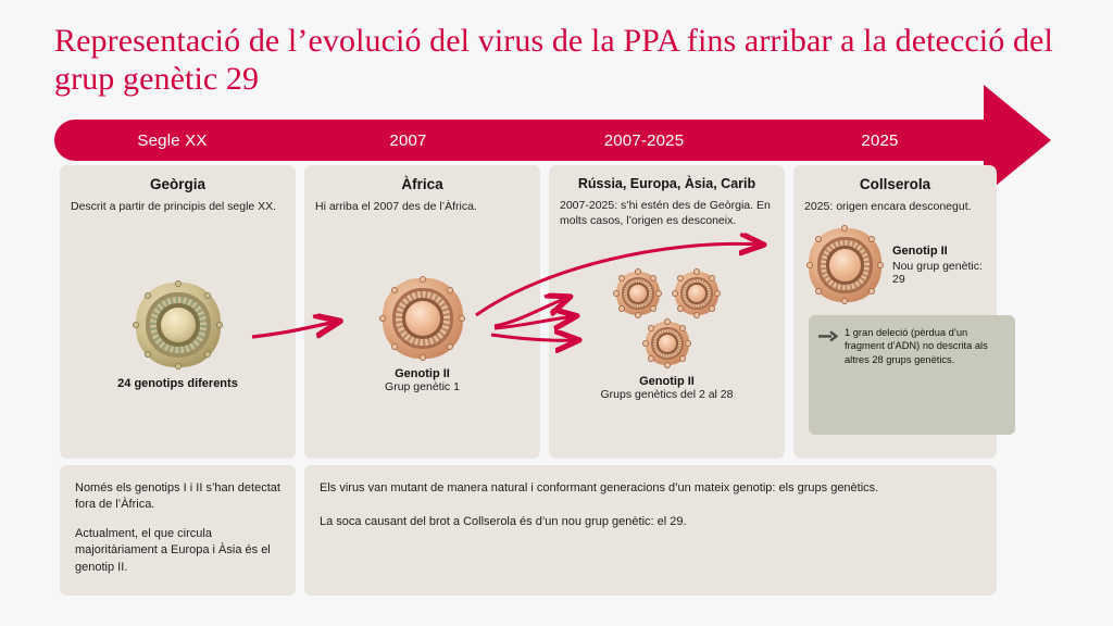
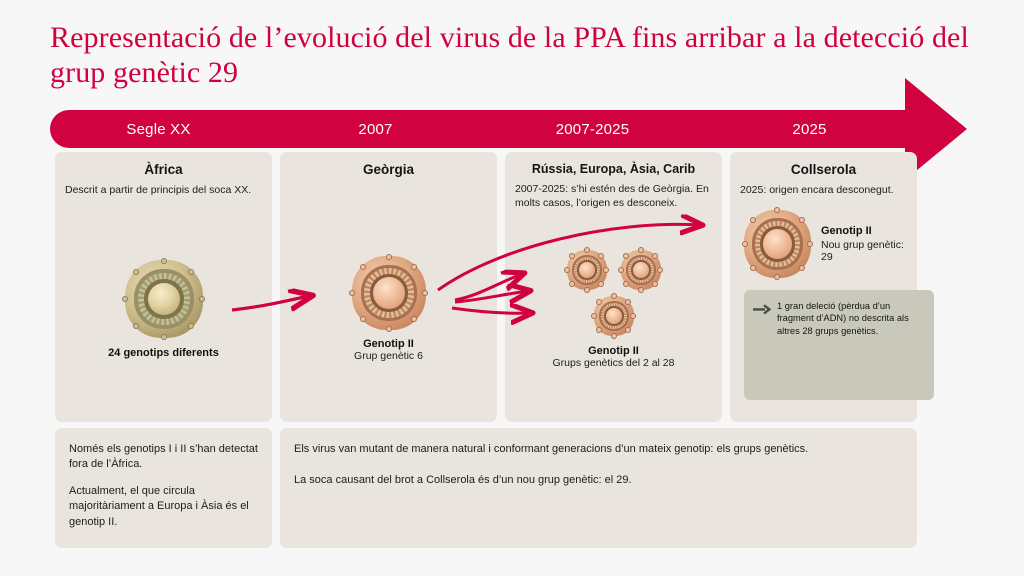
  Representació de l’evolució del virus de la PPA fins arribar a la detecció del grup genètic 29
  Segle XX
  2007
  2007-2025
  2025
- Geòrgia
+ Àfrica
- Descrit a partir de principis del segle XX.
+ Descrit a partir de principis del soca XX.
  24 genotips diferents
- Àfrica
+ Geòrgia
- Hi arriba el 2007 des de l’Àfrica.
  Genotip II
- Grup genètic 1
+ Grup genètic 6
  Rússia, Europa, Àsia, Carib
  2007-2025: s’hi estén des de Geòrgia. En molts casos, l’origen es desconeix.
  Genotip II
  Grups genètics del 2 al 28
  Collserola
  2025: origen encara desconegut.
  Genotip II
  Nou grup genètic: 29
  1 gran deleció (pèrdua d’un fragment d’ADN) no descrita als altres 28 grups genètics.
  Només els genotips I i II s’han detectat fora de l’Àfrica.
  Actualment, el que circula majoritàriament a Europa i Àsia és el genotip II.
  Els virus van mutant de manera natural i conformant generacions d’un mateix genotip: els grups genètics.
  La soca causant del brot a Collserola és d’un nou grup genètic: el 29.
